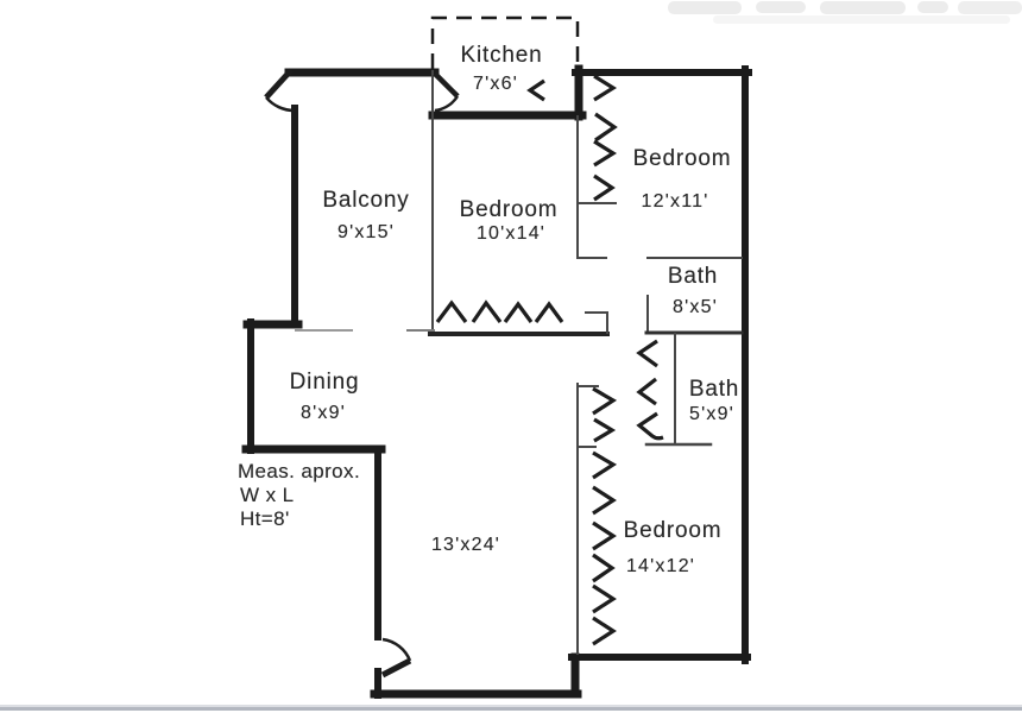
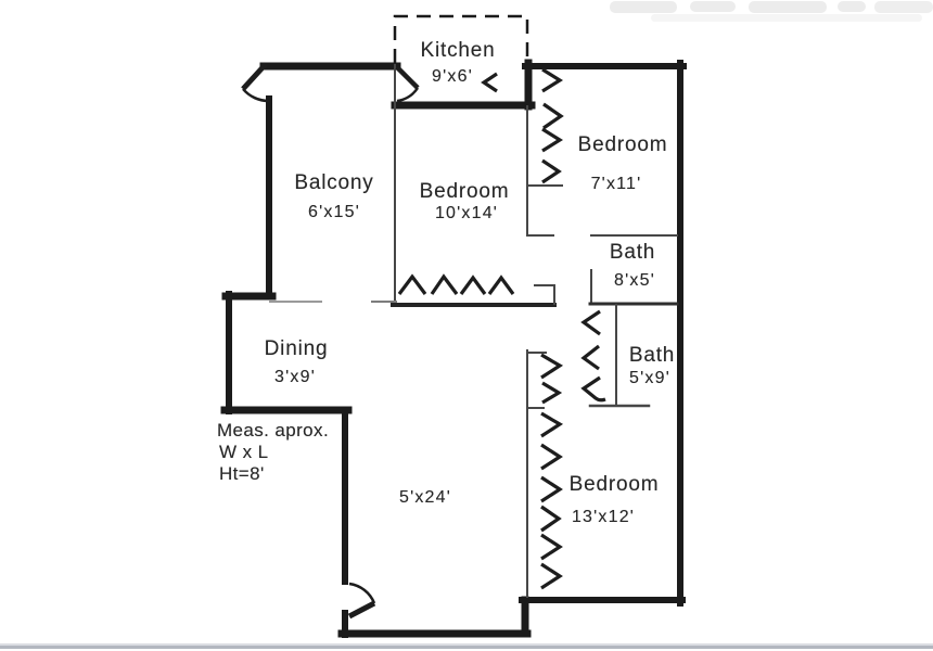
  Kitchen
- 7'x6'
+ 9'x6'
  Balcony
- 9'x15'
+ 6'x15'
  Bedroom
  10'x14'
  Bedroom
- 12'x11'
+ 7'x11'
  Bath
  8'x5'
  Bath
  5'x9'
  Dining
- 8'x9'
+ 3'x9'
- 13'x24'
+ 5'x24'
  Bedroom
- 14'x12'
+ 13'x12'
  Meas. aprox.
  W x L
  Ht=8'
